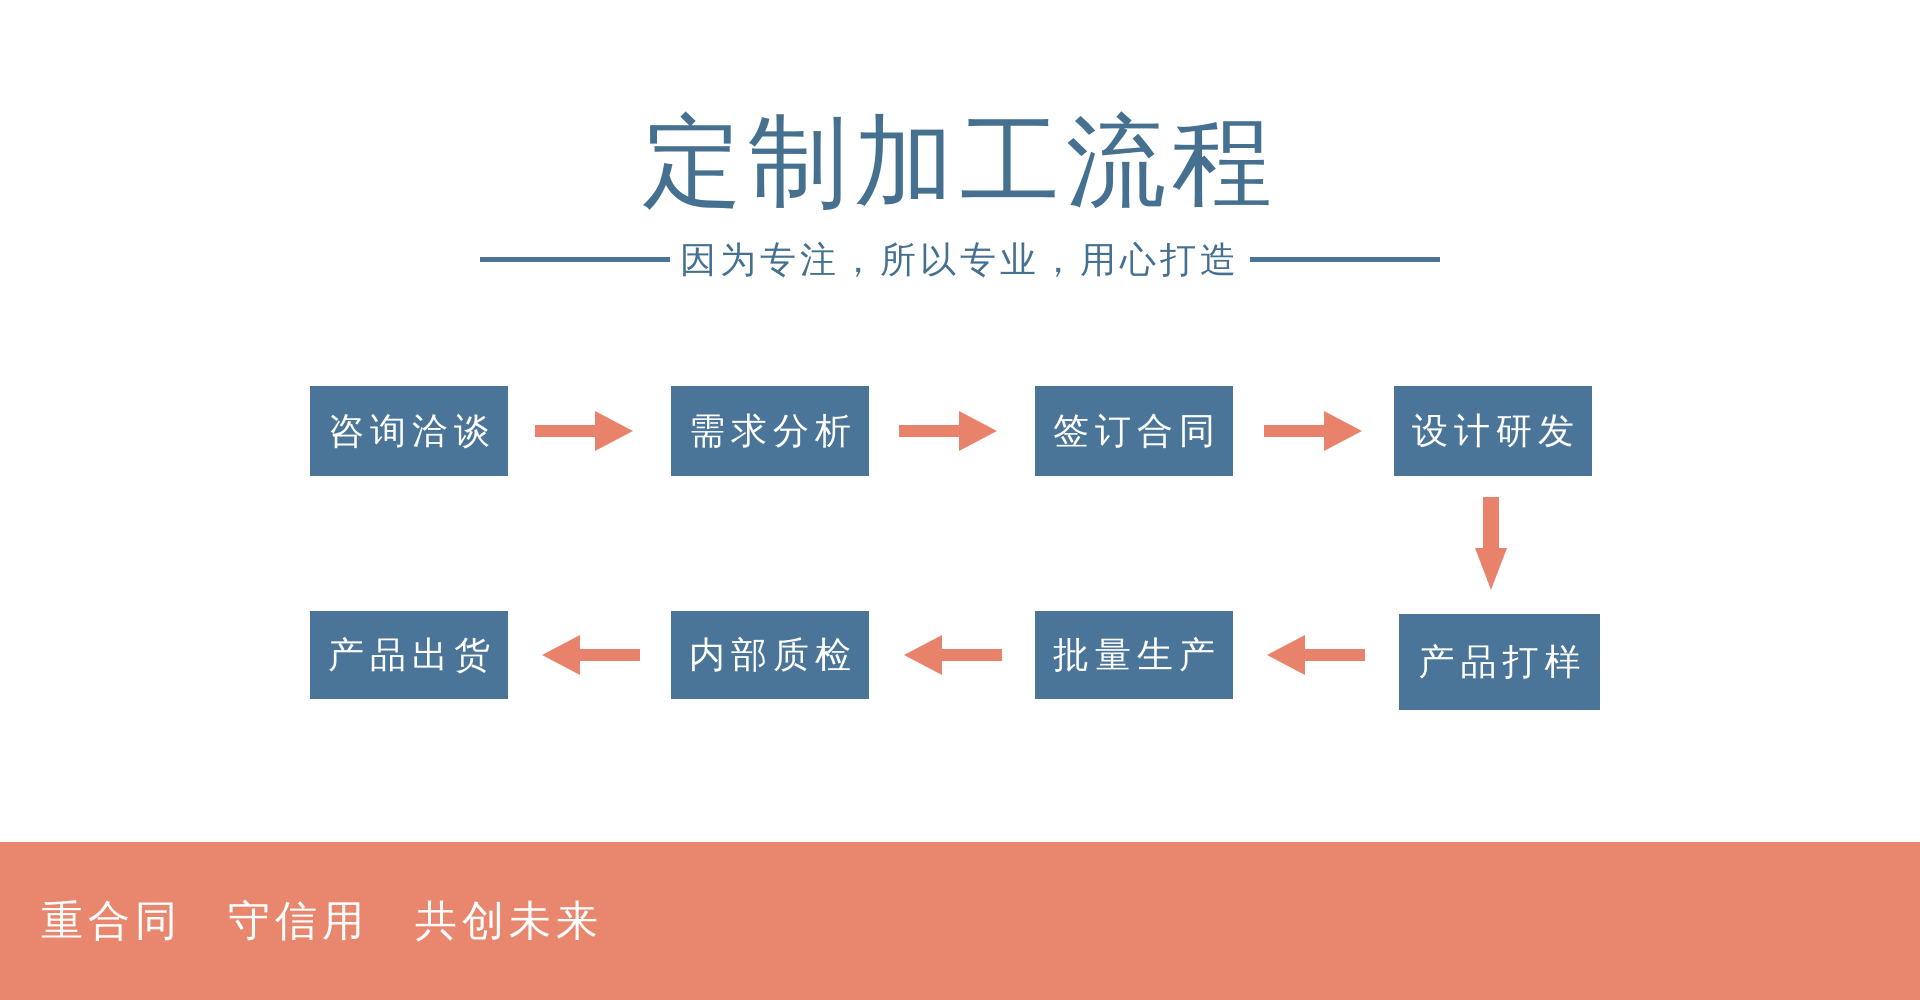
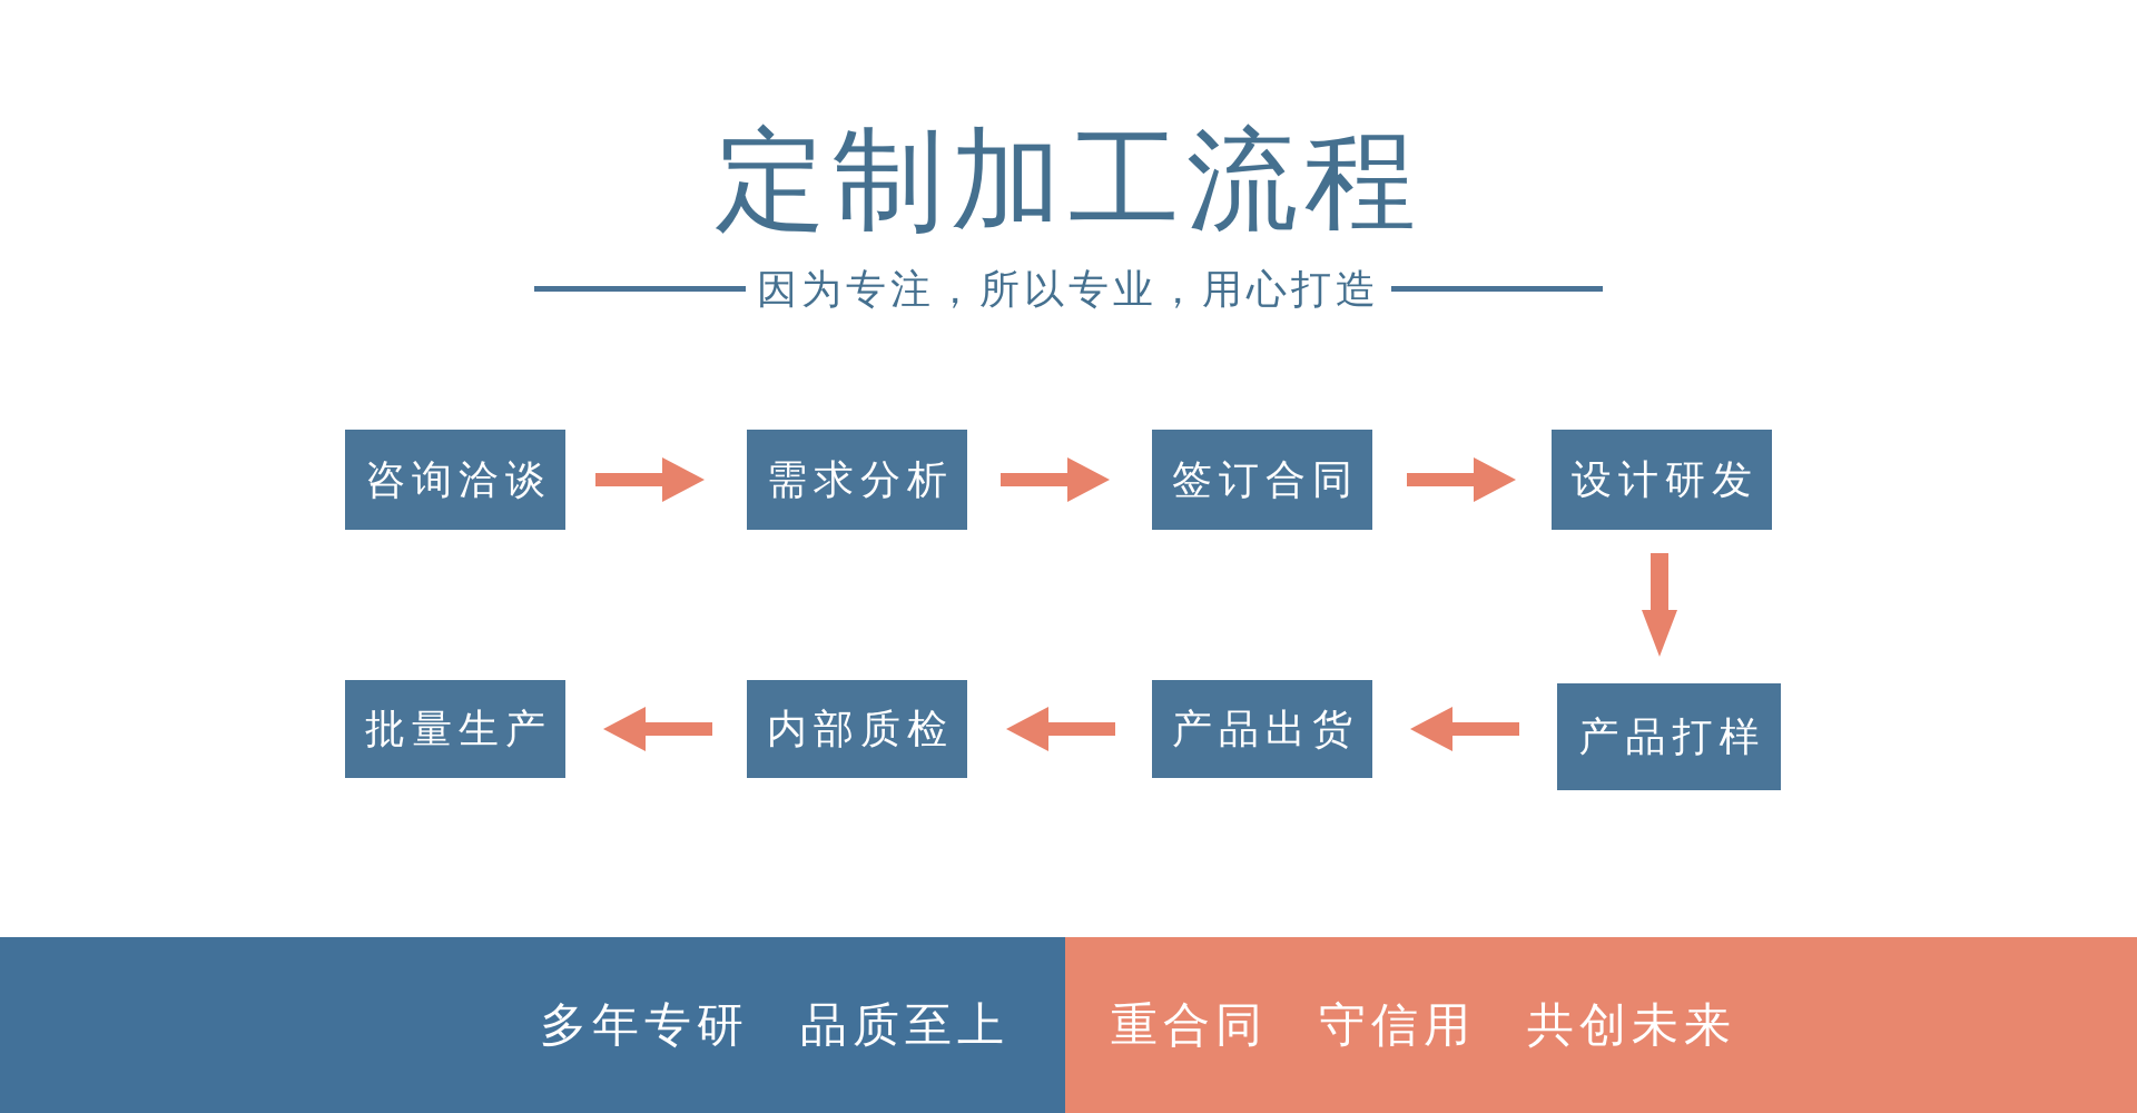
  定制加工流程
  因为专注，所以专业，用心打造
  咨询洽谈
  需求分析
  签订合同
  设计研发
  产品打样
- 批量生产
+ 产品出货
  内部质检
- 产品出货
+ 批量生产
+ 多年专研
+ 品质至上
  重合同
  守信用
  共创未来
